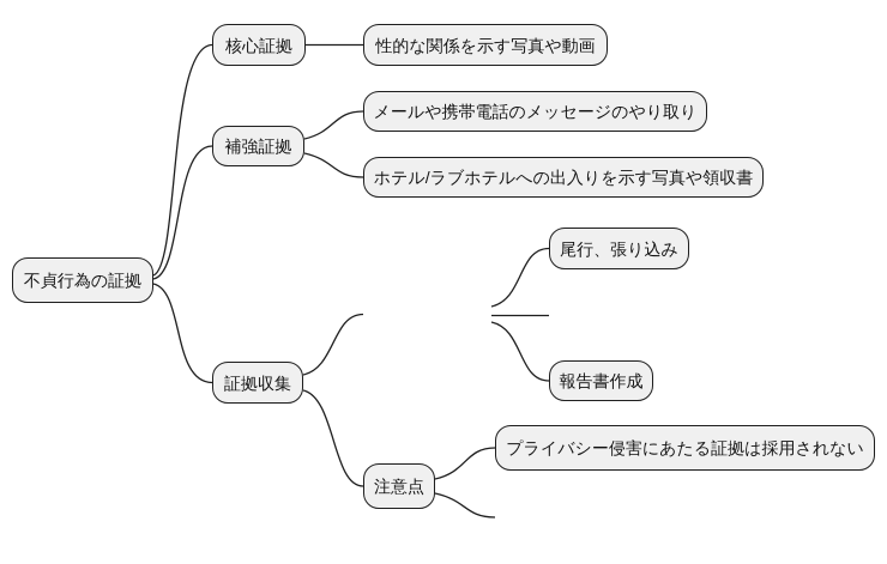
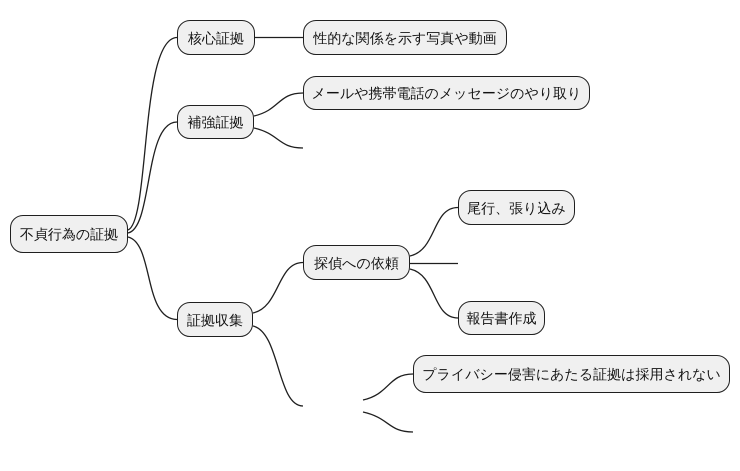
  不貞行為の証拠
  核心証拠
  性的な関係を示す写真や動画
  補強証拠
  メールや携帯電話のメッセージのやり取り
- ホテル/ラブホテルへの出入りを示す写真や領収書
  証拠収集
+ 探偵への依頼
  尾行、張り込み
  報告書作成
- 注意点
  プライバシー侵害にあたる証拠は採用されない
